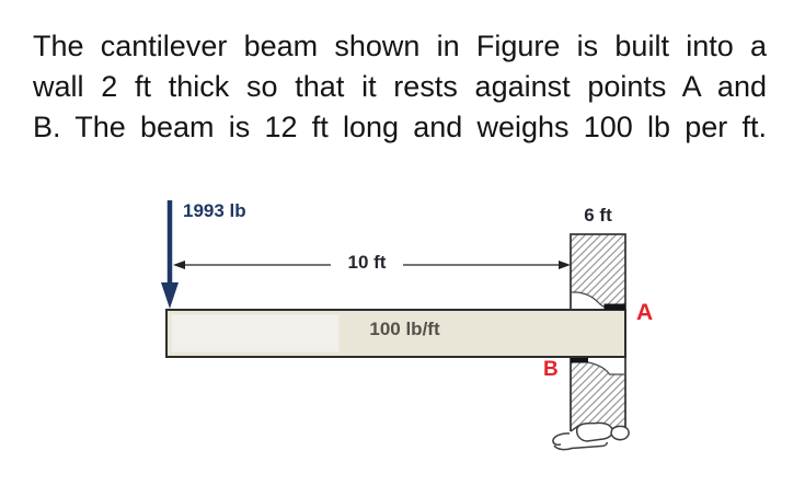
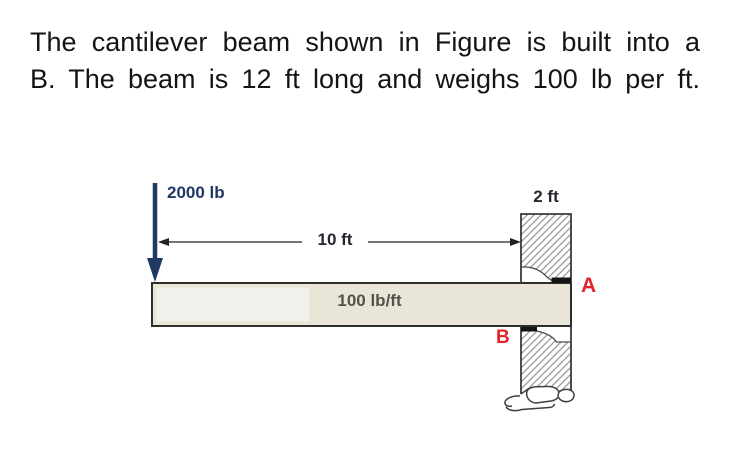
  The cantilever beam shown in Figure is built into a
- wall 2 ft thick so that it rests against points A and
  B. The beam is 12 ft long and weighs 100 lb per ft.
- 1993 lb
+ 2000 lb
- 6 ft
+ 2 ft
  10 ft
  100 lb/ft
  A
  B
